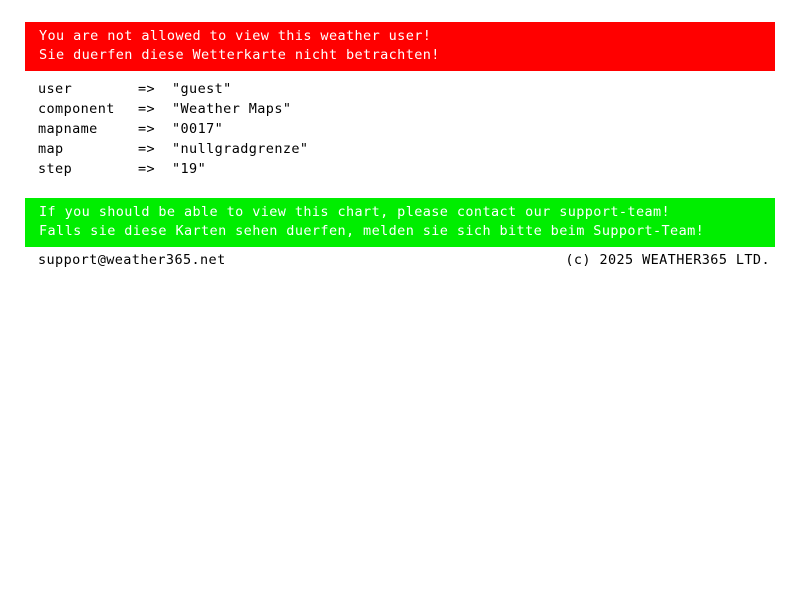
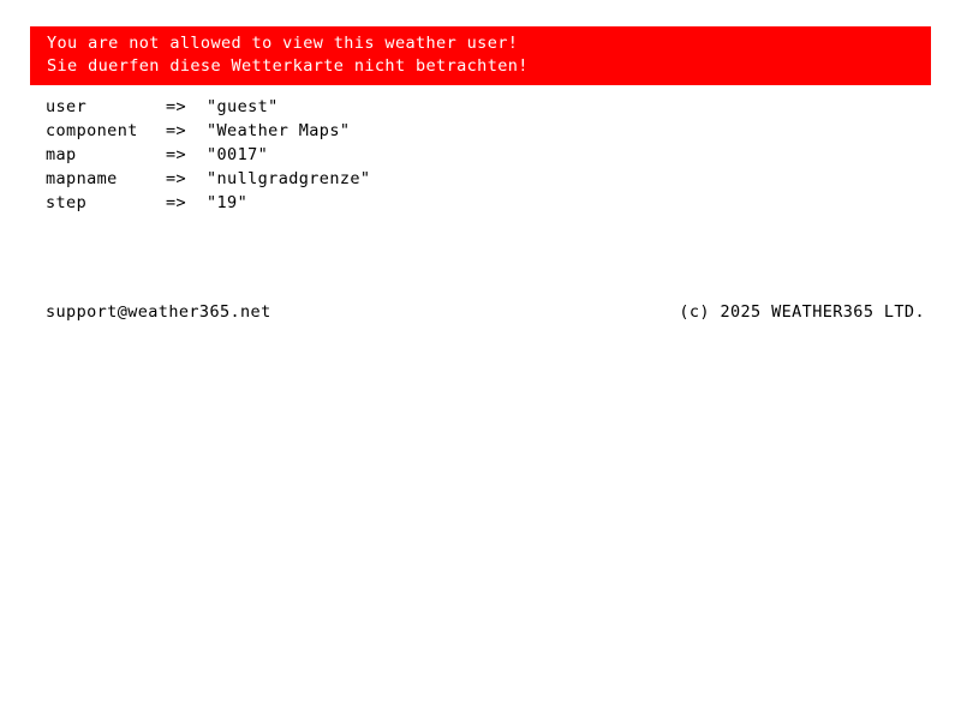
  You are not allowed to view this weather user!
  Sie duerfen diese Wetterkarte nicht betrachten!
  user
  =>
  "guest"
  component
  =>
  "Weather Maps"
- mapname
+ map
  =>
  "0017"
- map
+ mapname
  =>
  "nullgradgrenze"
  step
  =>
  "19"
- If you should be able to view this chart, please contact our support-team!
- Falls sie diese Karten sehen duerfen, melden sie sich bitte beim Support-Team!
  support@weather365.net
  (c) 2025 WEATHER365 LTD.
